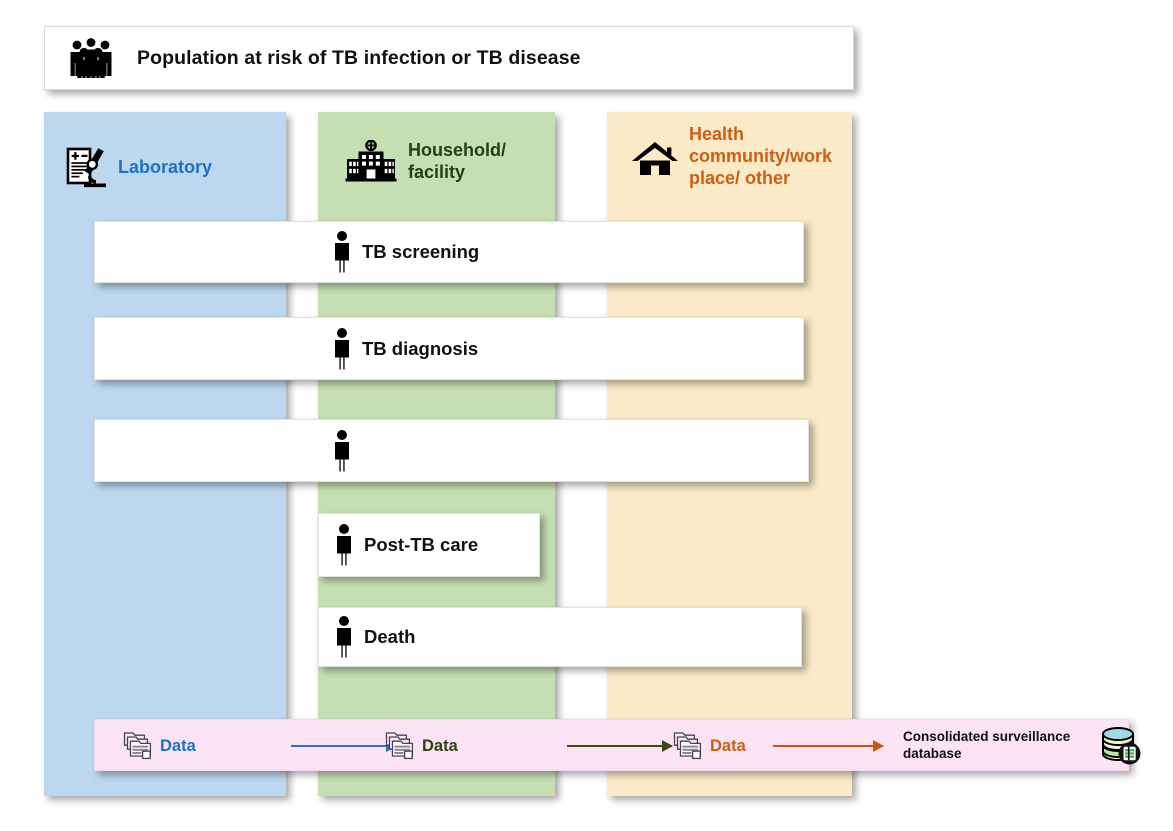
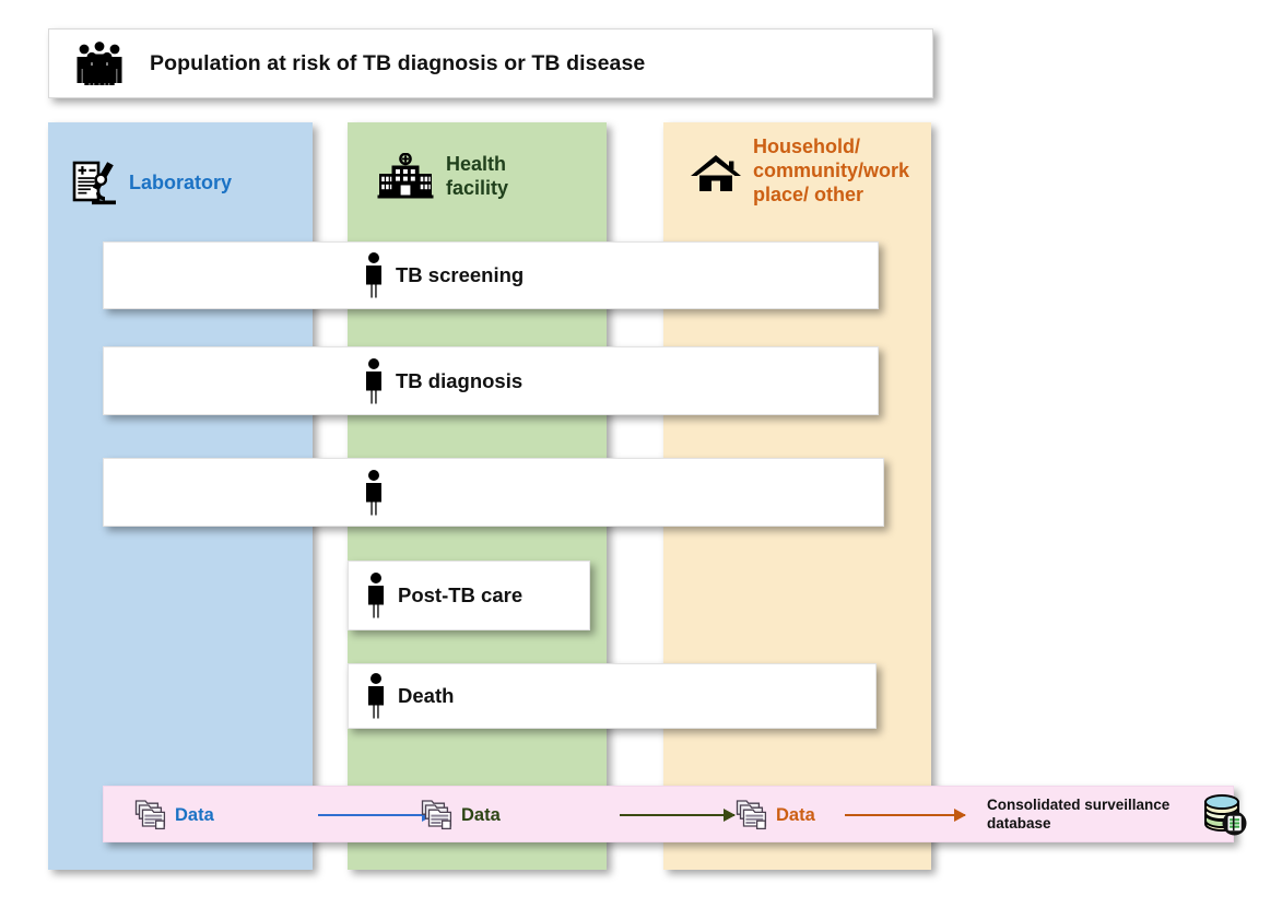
- Population at risk of TB infection or TB disease
+ Population at risk of TB diagnosis or TB disease
  Laboratory
- Household/
+ Health
  facility
- Health
+ Household/
  community/work
  place/ other
  TB screening
  TB diagnosis
  Post-TB care
  Death
  Data
  Data
  Data
  Consolidated surveillance
  database
